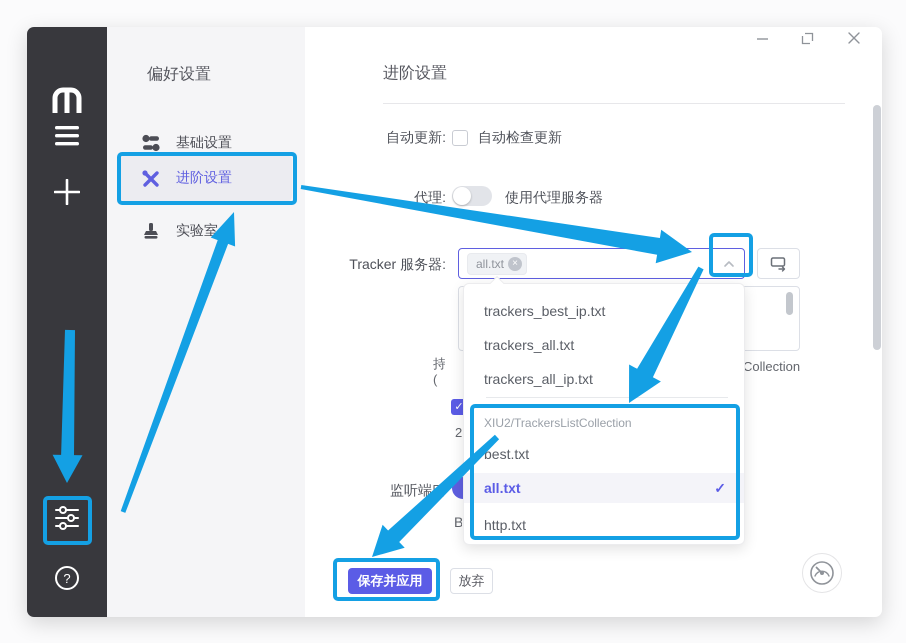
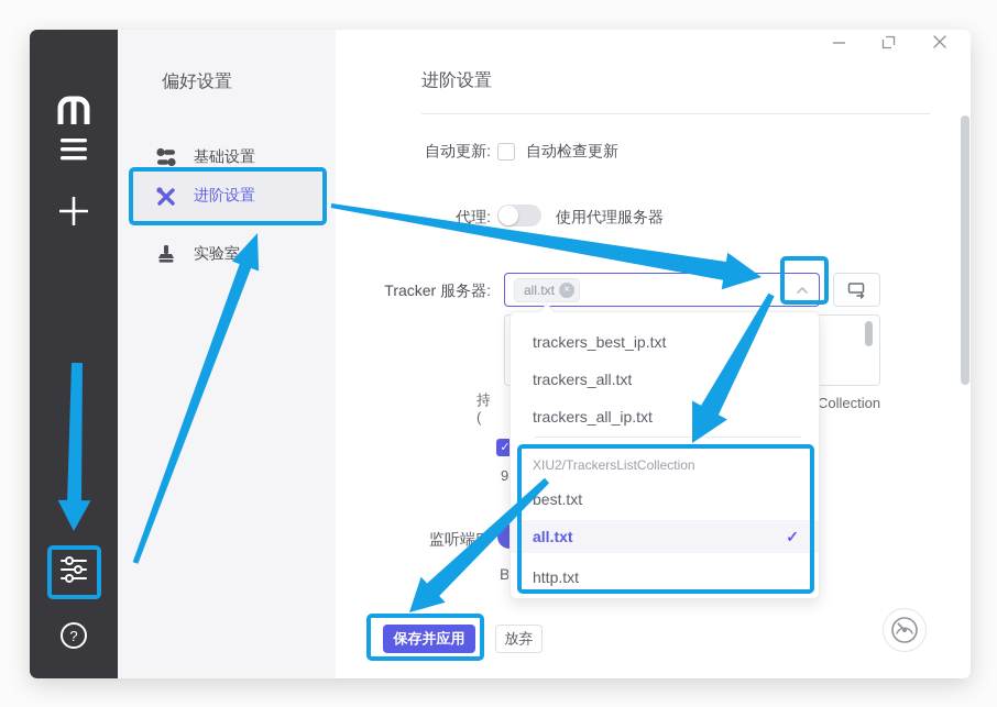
  ?
  偏好设置
  基础设置
  进阶设置
  实验室
  进阶设置
  自动更新:
  自动检查更新
  代理:
  使用代理服务器
  Tracker 服务器:
  all.txt
  ×
  持
  (
  Collection
  ✓
- 2
+ 9
  监听端
  B
  trackers_best_ip.txt
  trackers_all.txt
  trackers_all_ip.txt
  XIU2/TrackersListCollection
  best.txt
  all.txt
  ✓
  http.txt
  保存并应用
  放弃
